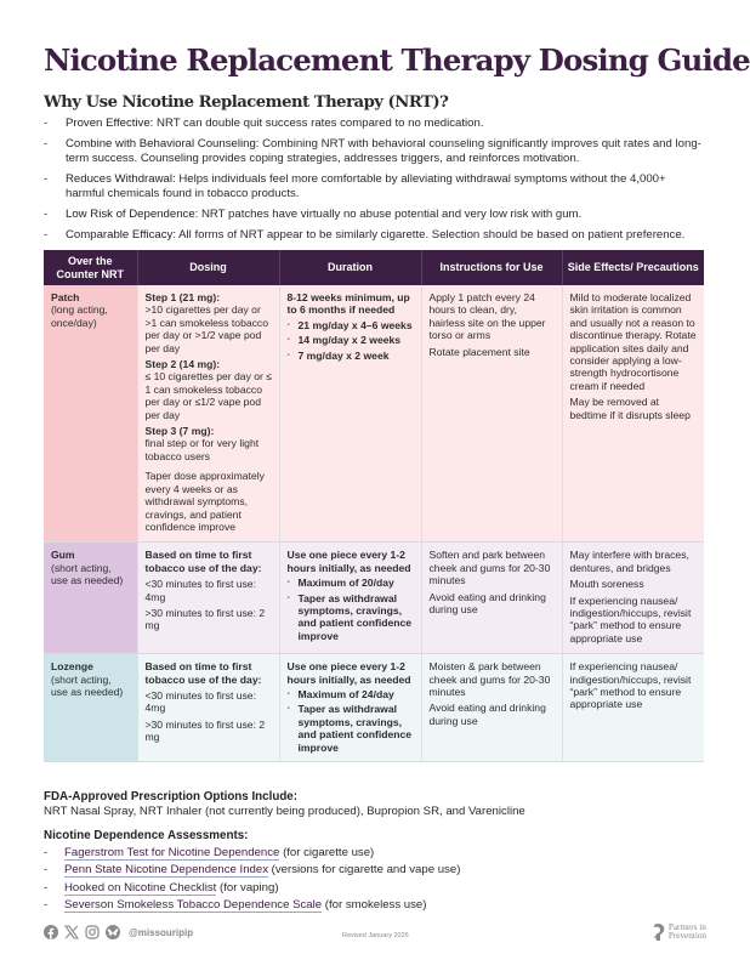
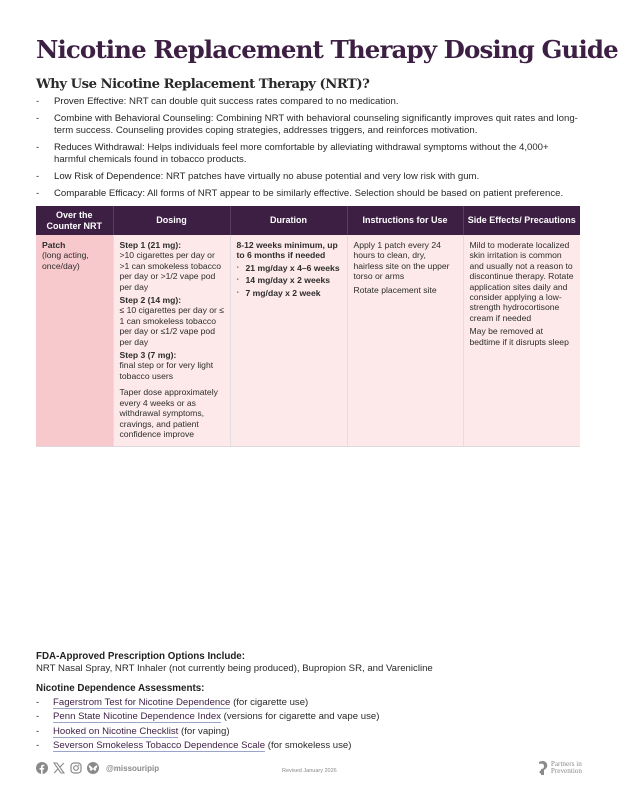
  Nicotine Replacement Therapy Dosing Guide
  Why Use Nicotine Replacement Therapy (NRT)?
  -
  Proven Effective: NRT can double quit success rates compared to no medication.
  -
  Combine with Behavioral Counseling: Combining NRT with behavioral counseling significantly improves quit rates and long-term success. Counseling provides coping strategies, addresses triggers, and reinforces motivation.
  -
  Reduces Withdrawal: Helps individuals feel more comfortable by alleviating withdrawal symptoms without the 4,000+ harmful chemicals found in tobacco products.
  -
  Low Risk of Dependence: NRT patches have virtually no abuse potential and very low risk with gum.
  -
- Comparable Efficacy: All forms of NRT appear to be similarly cigarette. Selection should be based on patient preference.
+ Comparable Efficacy: All forms of NRT appear to be similarly effective. Selection should be based on patient preference.
  Over the Counter NRT	Dosing	Duration	Instructions for Use	Side Effects/ Precautions
  Patch (long acting, once/day)	Step 1 (21 mg):>10 cigarettes per day or >1 can smokeless tobacco per day or >1/2 vape pod per day Step 2 (14 mg):≤ 10 cigarettes per day or ≤ 1 can smokeless tobacco per day or ≤1/2 vape pod per day Step 3 (7 mg):final step or for very light tobacco users Taper dose approximately every 4 weeks or as withdrawal symptoms, cravings, and patient confidence improve	8-12 weeks minimum, up to 6 months if needed 21 mg/day x 4–6 weeks 14 mg/day x 2 weeks 7 mg/day x 2 week	Apply 1 patch every 24 hours to clean, dry, hairless site on the upper torso or arms Rotate placement site	Mild to moderate localized skin irritation is common and usually not a reason to discontinue therapy. Rotate application sites daily and consider applying a low-strength hydrocortisone cream if needed May be removed at bedtime if it disrupts sleep
- Gum (short acting, use as needed)	Based on time to first tobacco use of the day: <30 minutes to first use: 4mg >30 minutes to first use: 2 mg	Use one piece every 1-2 hours initially, as needed Maximum of 20/day Taper as withdrawal symptoms, cravings, and patient confidence improve	Soften and park between cheek and gums for 20-30 minutes Avoid eating and drinking during use	May interfere with braces, dentures, and bridges Mouth soreness If experiencing nausea/ indigestion/hiccups, revisit “park” method to ensure appropriate use
- Lozenge (short acting, use as needed)	Based on time to first tobacco use of the day: <30 minutes to first use: 4mg >30 minutes to first use: 2 mg	Use one piece every 1-2 hours initially, as needed Maximum of 24/day Taper as withdrawal symptoms, cravings, and patient confidence improve	Moisten & park between cheek and gums for 20-30 minutes Avoid eating and drinking during use	If experiencing nausea/ indigestion/hiccups, revisit “park” method to ensure appropriate use
  FDA-Approved Prescription Options Include:
  NRT Nasal Spray, NRT Inhaler (not currently being produced), Bupropion SR, and Varenicline
  Nicotine Dependence Assessments:
  -
  Fagerstrom Test for Nicotine Dependence (for cigarette use)
  -
  Penn State Nicotine Dependence Index (versions for cigarette and vape use)
  -
  Hooked on Nicotine Checklist (for vaping)
  -
  Severson Smokeless Tobacco Dependence Scale (for smokeless use)
  @missouripip
  Partners in
  Prevention
